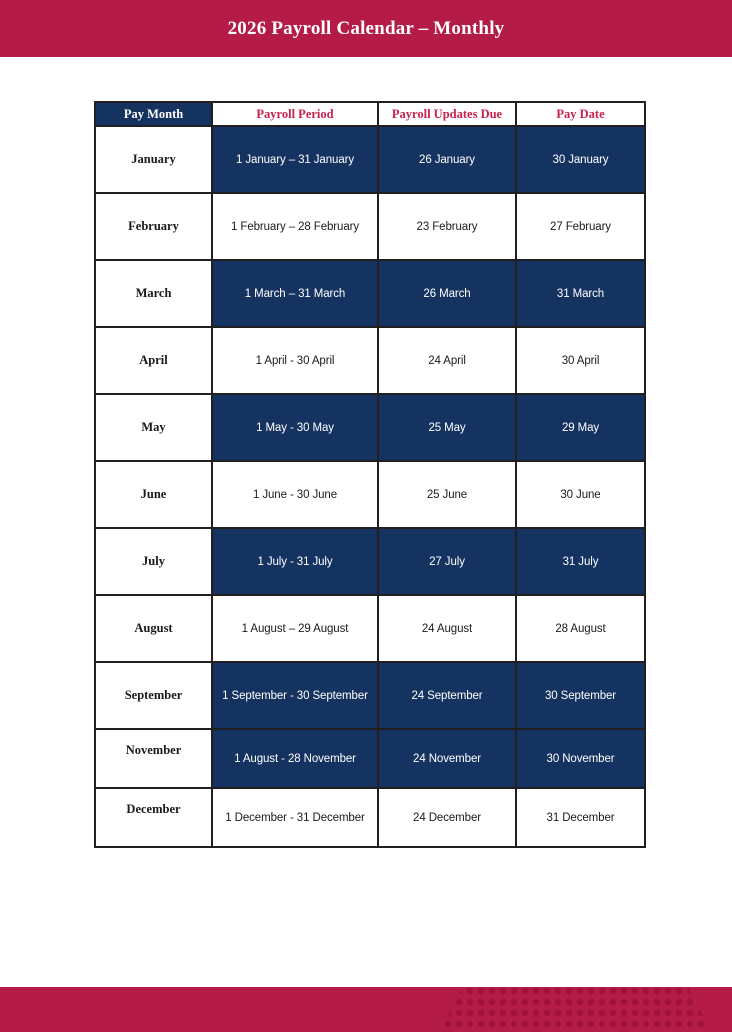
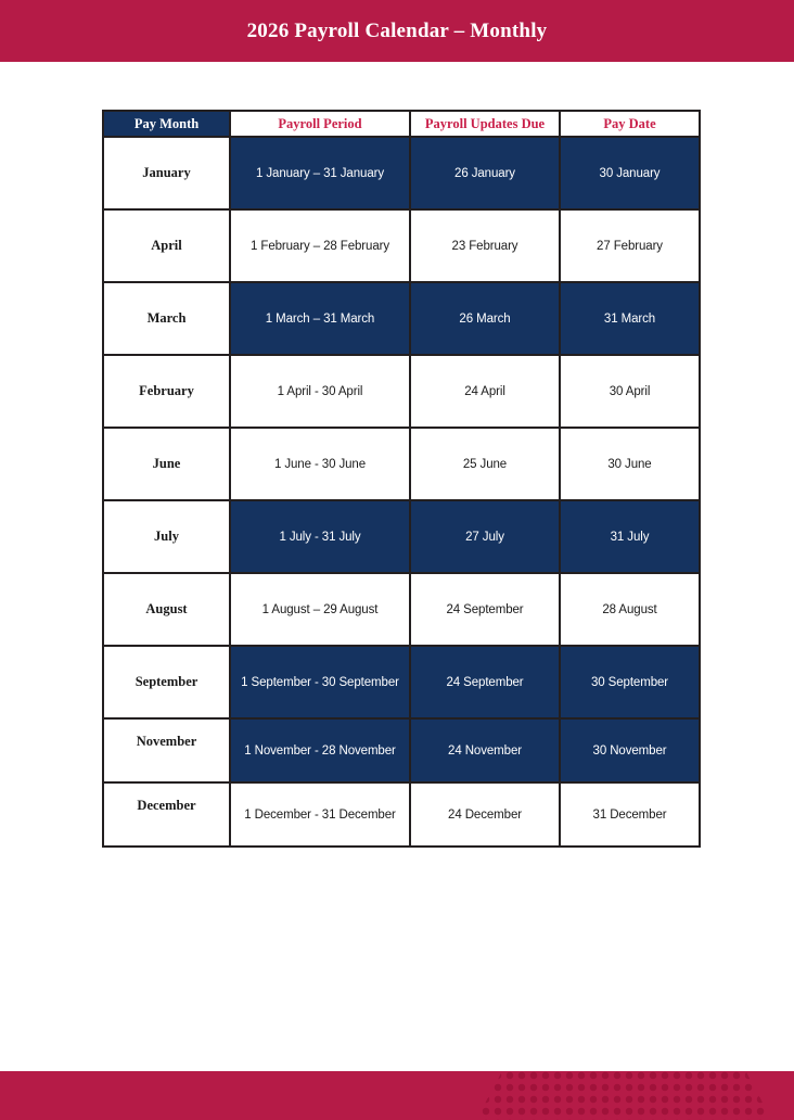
  2026 Payroll Calendar – Monthly
  Pay Month	Payroll Period	Payroll Updates Due	Pay Date
  January	1 January – 31 January	26 January	30 January
- February	1 February – 28 February	23 February	27 February
+ April	1 February – 28 February	23 February	27 February
  March	1 March – 31 March	26 March	31 March
- April	1 April - 30 April	24 April	30 April
+ February	1 April - 30 April	24 April	30 April
- May	1 May - 30 May	25 May	29 May
  June	1 June - 30 June	25 June	30 June
  July	1 July - 31 July	27 July	31 July
- August	1 August – 29 August	24 August	28 August
+ August	1 August – 29 August	24 September	28 August
  September	1 September - 30 September	24 September	30 September
- November	1 August - 28 November	24 November	30 November
+ November	1 November - 28 November	24 November	30 November
  December	1 December - 31 December	24 December	31 December
